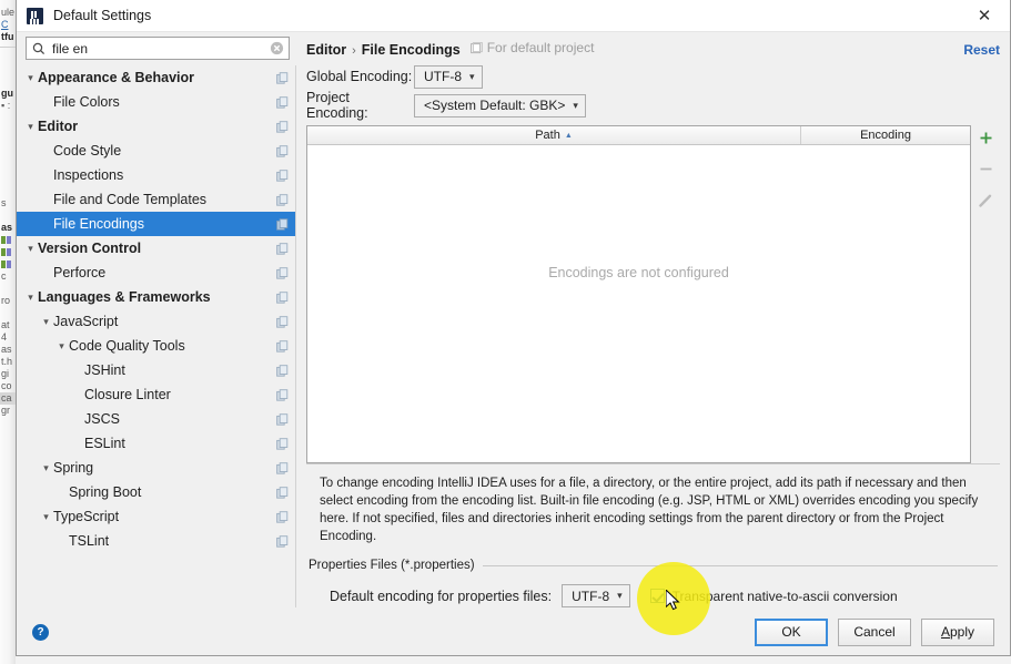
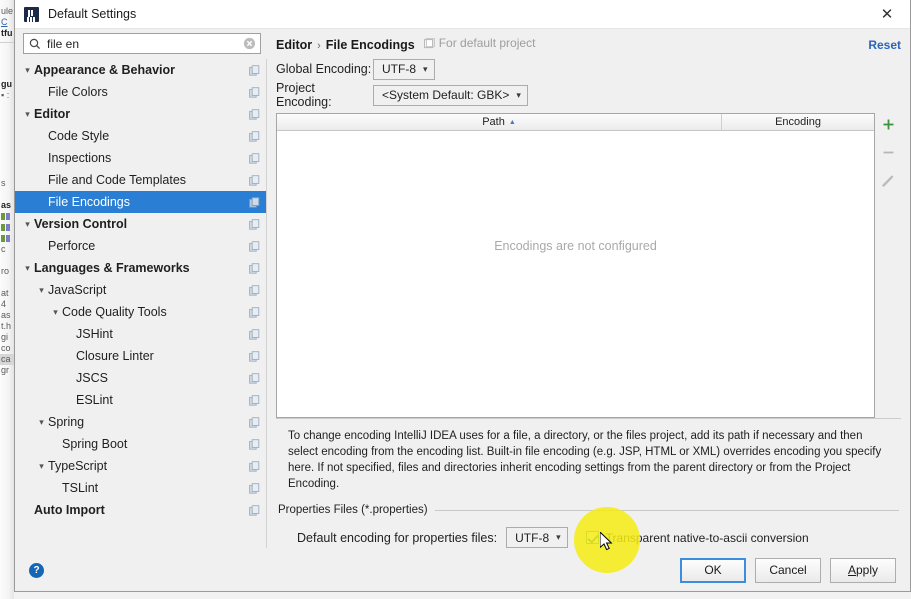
  ule
  C
  tfu
  gu
  ▪ :
  s
  as
  c
  ro
  at
  4
  as
  t.h
  gi
  co
  ca
  gr
  Default Settings
  ✕
  file en
  ▾
  Appearance & Behavior
  File Colors
  ▾
  Editor
  Code Style
  Inspections
  File and Code Templates
  File Encodings
  ▾
  Version Control
  Perforce
  ▾
  Languages & Frameworks
  ▾
  JavaScript
  ▾
  Code Quality Tools
  JSHint
  Closure Linter
  JSCS
  ESLint
  ▾
  Spring
  Spring Boot
  ▾
  TypeScript
  TSLint
+ Auto Import
  Editor
  ›
  File Encodings
  For default project
  Reset
  Global Encoding:
  UTF-8
  ▾
  Project Encoding:
  <System Default: GBK>
  ▾
  Path
  Encoding
  Encodings are not configured
- To change encoding IntelliJ IDEA uses for a file, a directory, or the entire project, add its path if necessary and then select encoding from the encoding list. Built-in file encoding (e.g. JSP, HTML or XML) overrides encoding you specify here. If not specified, files and directories inherit encoding settings from the parent directory or from the Project Encoding.
+ To change encoding IntelliJ IDEA uses for a file, a directory, or the files project, add its path if necessary and then select encoding from the encoding list. Built-in file encoding (e.g. JSP, HTML or XML) overrides encoding you specify here. If not specified, files and directories inherit encoding settings from the parent directory or from the Project Encoding.
  Properties Files (*.properties)
  Default encoding for properties files:
  UTF-8
  ▾
  Transparent native-to-ascii conversion
  ?
  OK
  Cancel
  A
  pply
